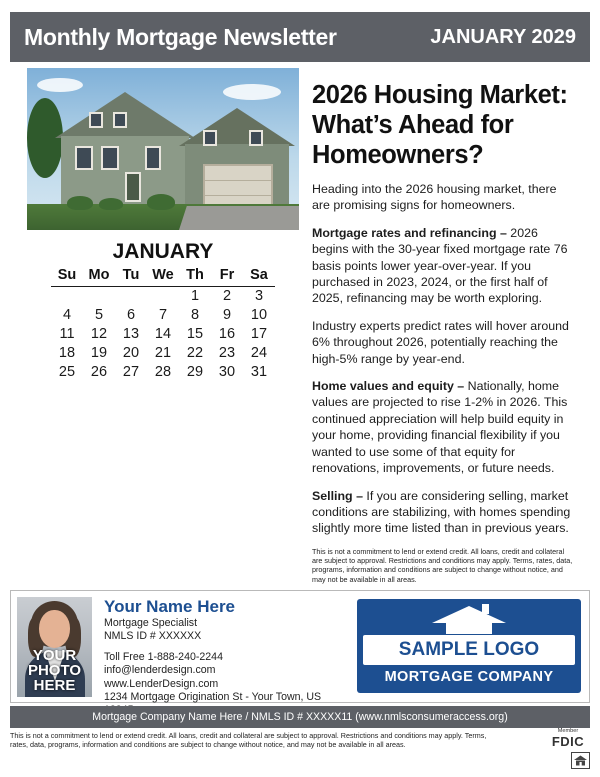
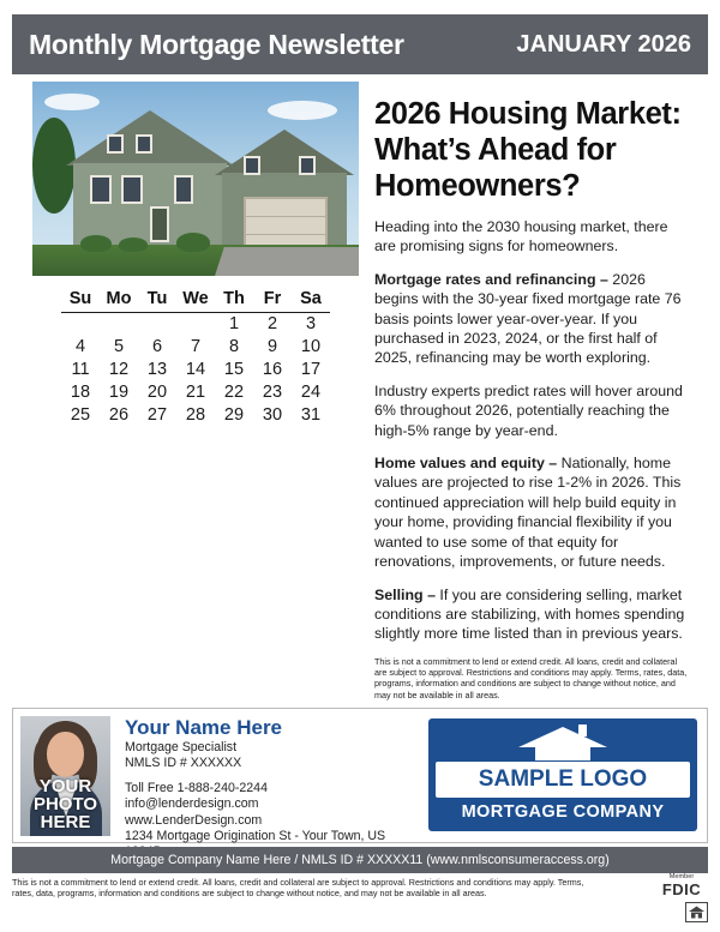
  Monthly Mortgage Newsletter
- JANUARY 2029
+ JANUARY 2026
- JANUARY
  Su	Mo	Tu	We	Th	Fr	Sa
  				1	2	3
  4	5	6	7	8	9	10
  11	12	13	14	15	16	17
  18	19	20	21	22	23	24
  25	26	27	28	29	30	31
  2026 Housing Market: What’s Ahead for Homeowners?
- Heading into the 2026 housing market, there are promising signs for homeowners.
+ Heading into the 2030 housing market, there are promising signs for homeowners.
  Mortgage rates and refinancing – 2026 begins with the 30-year fixed mortgage rate 76 basis points lower year-over-year. If you purchased in 2023, 2024, or the first half of 2025, refinancing may be worth exploring.
  Industry experts predict rates will hover around 6% throughout 2026, potentially reaching the high-5% range by year-end.
  Home values and equity – Nationally, home values are projected to rise 1-2% in 2026. This continued appreciation will help build equity in your home, providing financial flexibility if you wanted to use some of that equity for renovations, improvements, or future needs.
  Selling – If you are considering selling, market conditions are stabilizing, with homes spending slightly more time listed than in previous years.
  This is not a commitment to lend or extend credit. All loans, credit and collateral are subject to approval. Restrictions and conditions may apply. Terms, rates, data, programs, information and conditions are subject to change without notice, and may not be available in all areas.
  YOUR PHOTO HERE
  Your Name Here
  Mortgage Specialist
  NMLS ID # XXXXXX
  Toll Free 1-888-240-2244
  info@lenderdesign.com
  www.LenderDesign.com
  1234 Mortgage Origination St - Your Town, US
  SAMPLE LOGO
  MORTGAGE COMPANY
  Mortgage Company Name Here / NMLS ID # XXXXX11 (www.nmlsconsumeraccess.org)
  This is not a commitment to lend or extend credit. All loans, credit and collateral are subject to approval. Restrictions and conditions may apply. Terms, rates, data, programs, information and conditions are subject to change without notice, and may not be available in all areas.
  FDIC
